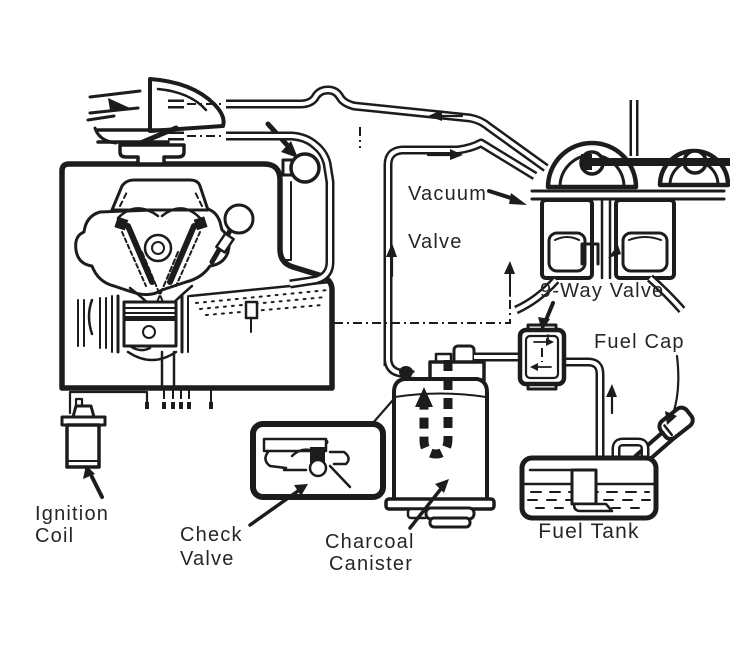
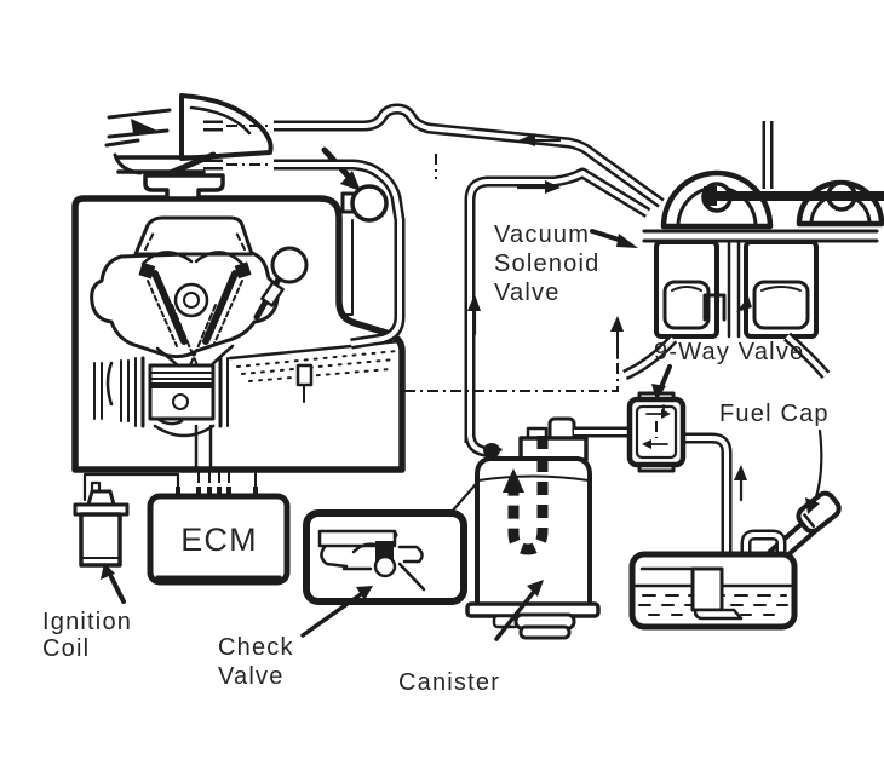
+ ECM
  Vacuum
+ Solenoid
  Valve
  9-Way Valve
  Fuel Cap
- Fuel Tank
- Charcoal
  Canister
  Check
  Valve
  Ignition
  Coil
